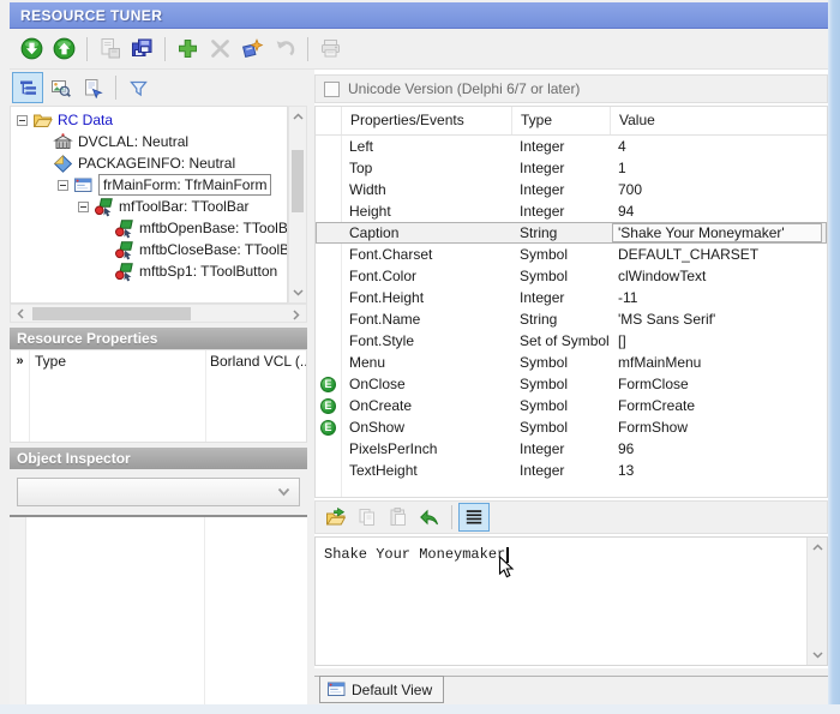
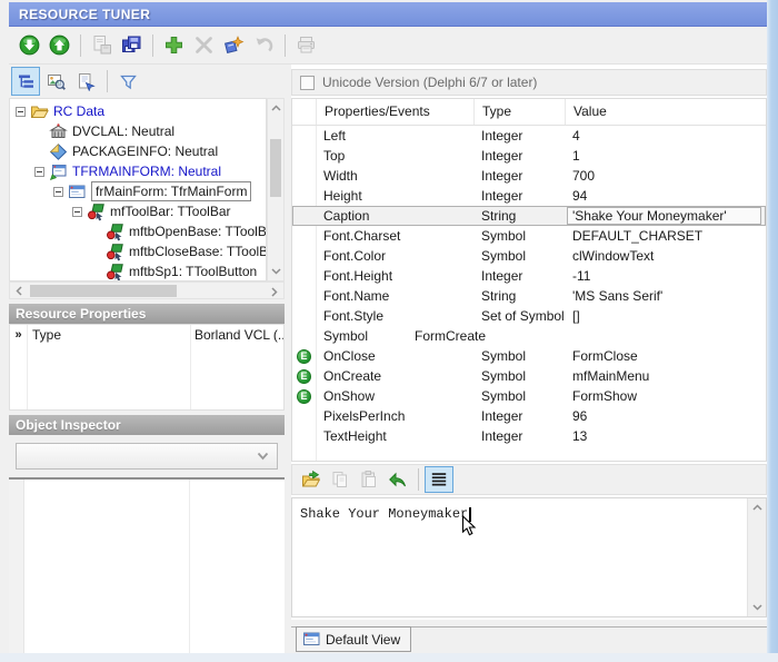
  RESOURCE TUNER
  RC Data
  DVCLAL: Neutral
  PACKAGEINFO: Neutral
+ TFRMAINFORM: Neutral
  frMainForm: TfrMainForm
  mfToolBar: TToolBar
  mftbOpenBase: TToolB
  mftbCloseBase: TToolB
  mftbSp1: TToolButton
  Resource Properties
  »
  Type
  Borland VCL (..
  Object Inspector
  Unicode Version (Delphi 6/7 or later)
  Properties/Events
  Type
  Value
  Left
  Integer
  4
  Top
  Integer
  1
  Width
  Integer
  700
  Height
  Integer
  94
  Caption
  String
  'Shake Your Moneymaker'
  Font.Charset
  Symbol
  DEFAULT_CHARSET
  Font.Color
  Symbol
  clWindowText
  Font.Height
  Integer
  -11
  Font.Name
  String
  'MS Sans Serif'
  Font.Style
  Set of Symbol
  []
- Menu
  Symbol
- mfMainMenu
+ FormCreate
  E
  OnClose
  Symbol
  FormClose
  E
  OnCreate
  Symbol
- FormCreate
+ mfMainMenu
  E
  OnShow
  Symbol
  FormShow
  PixelsPerInch
  Integer
  96
  TextHeight
  Integer
  13
  Shake Your Moneymaker
  Default View
